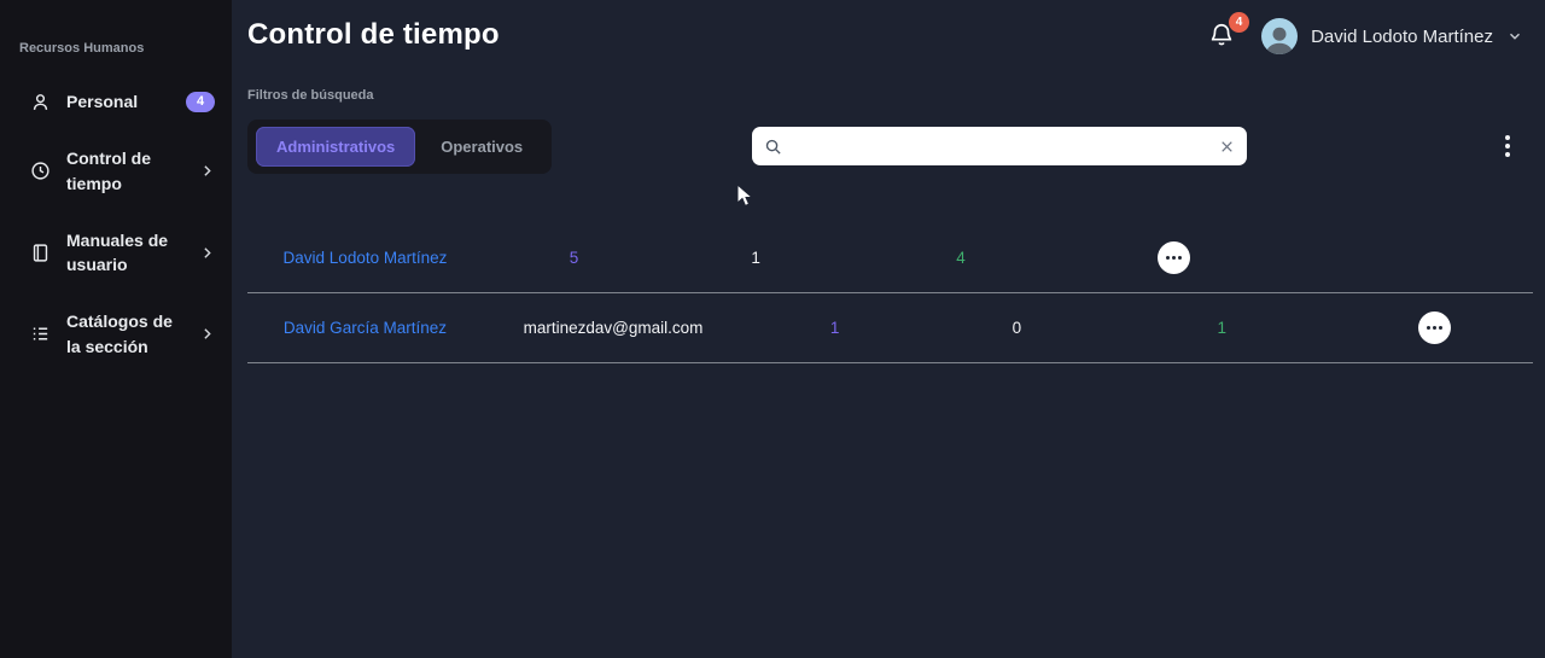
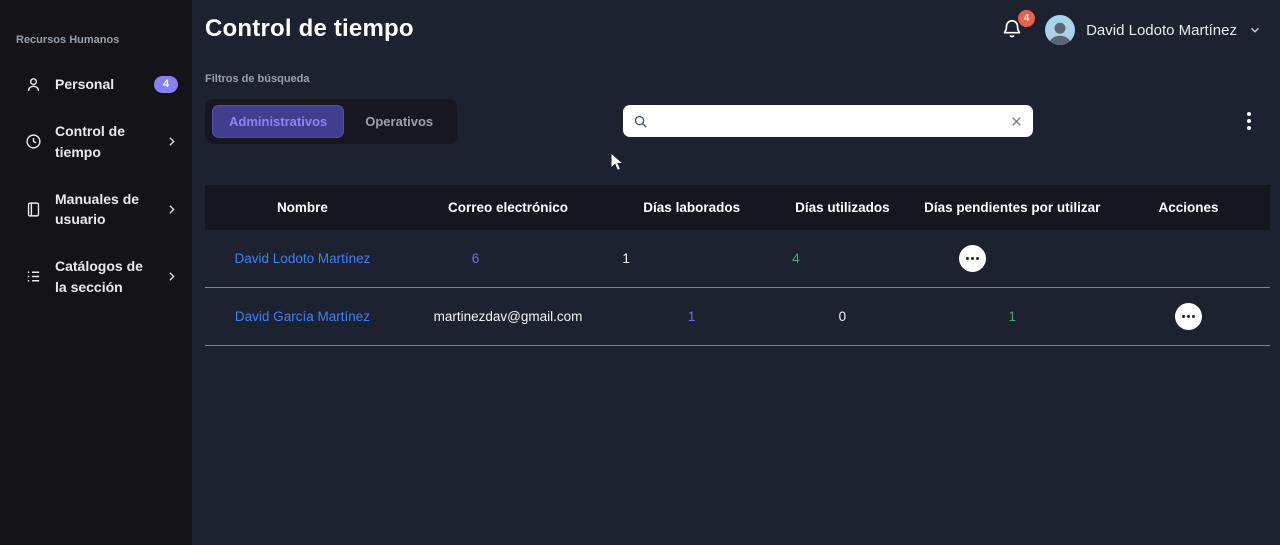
  Recursos Humanos
  Personal
  4
  Control de tiempo
  Manuales de usuario
  Catálogos de la sección
  Control de tiempo
  4
  David Lodoto Martínez
  Filtros de búsqueda
  Administrativos
  Operativos
+ Nombre
+ Correo electrónico
+ Días laborados
+ Días utilizados
+ Días pendientes por utilizar
+ Acciones
  David Lodoto Martínez
- 5
+ 6
  1
  4
  David García Martínez
  martinezdav@gmail.com
  1
  0
  1
